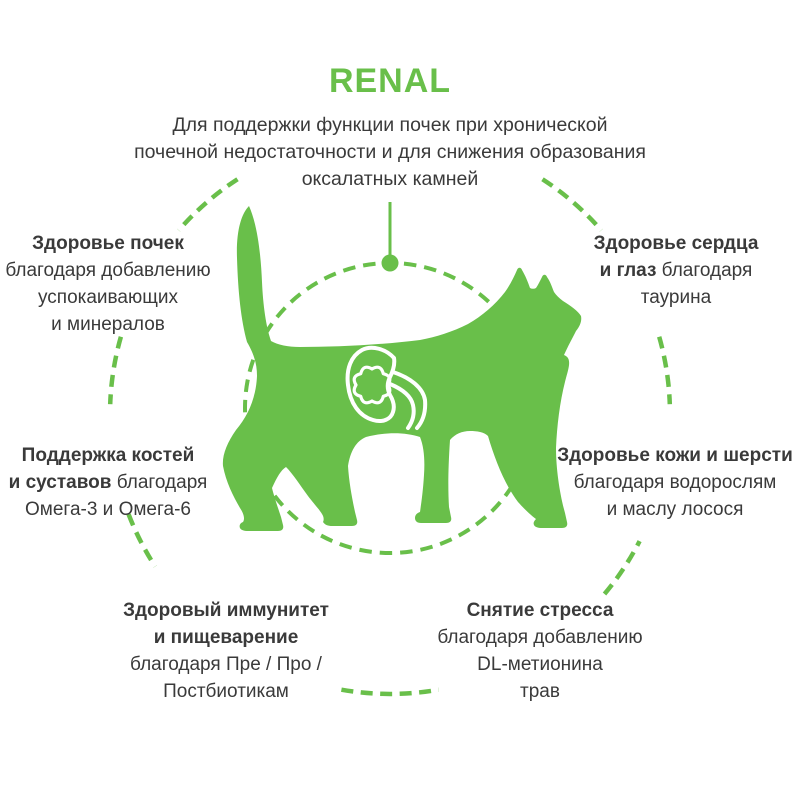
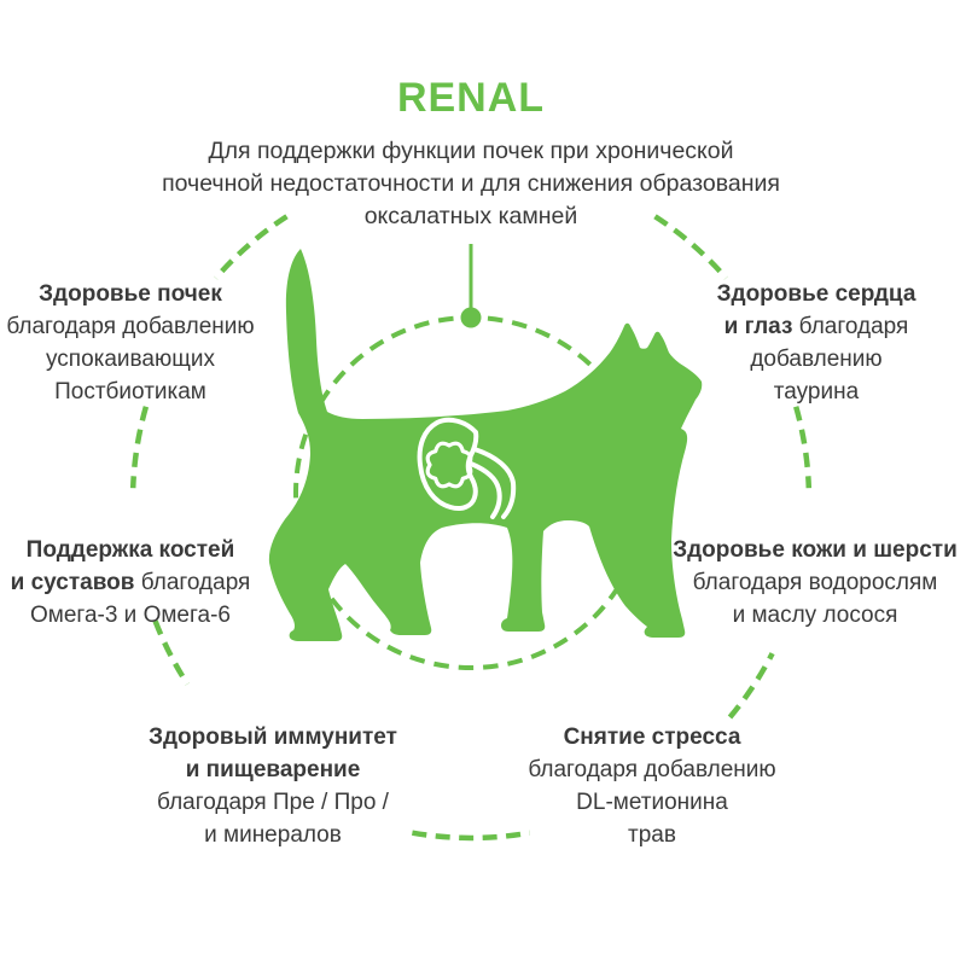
  RENAL
  Для поддержки функции почек при хронической
  почечной недостаточности и для снижения образования
  оксалатных камней
  Здоровье почек
  благодаря добавлению
  успокаивающих
- и минералов
+ Постбиотикам
  Здоровье сердца
  и глаз благодаря
+ добавлению
  таурина
  Поддержка костей
  и суставов благодаря
  Омега-3 и Омега-6
  Здоровье кожи и шерсти
  благодаря водорослям
  и маслу лосося
  Здоровый иммунитет
  и пищеварение
  благодаря Пре / Про /
- Постбиотикам
+ и минералов
  Снятие стресса
  благодаря добавлению
  DL-метионина
  трав
